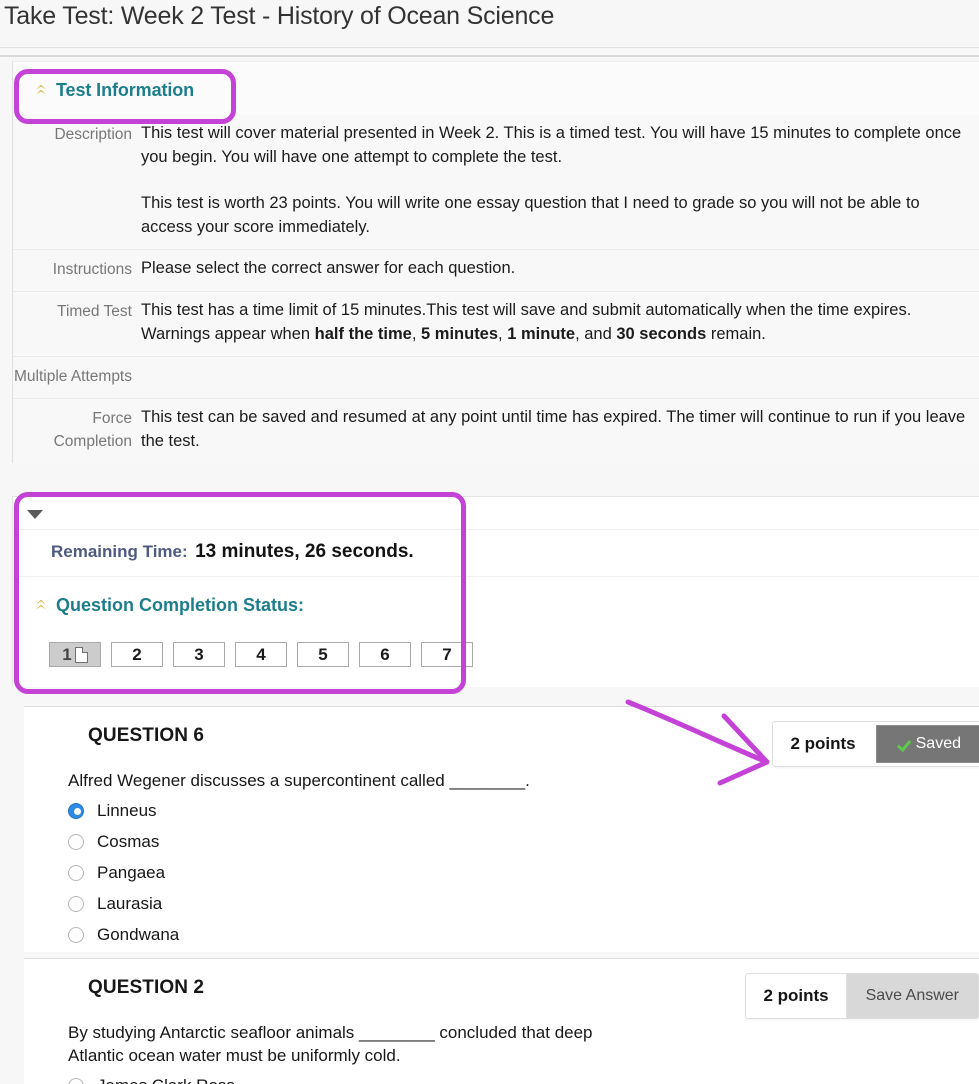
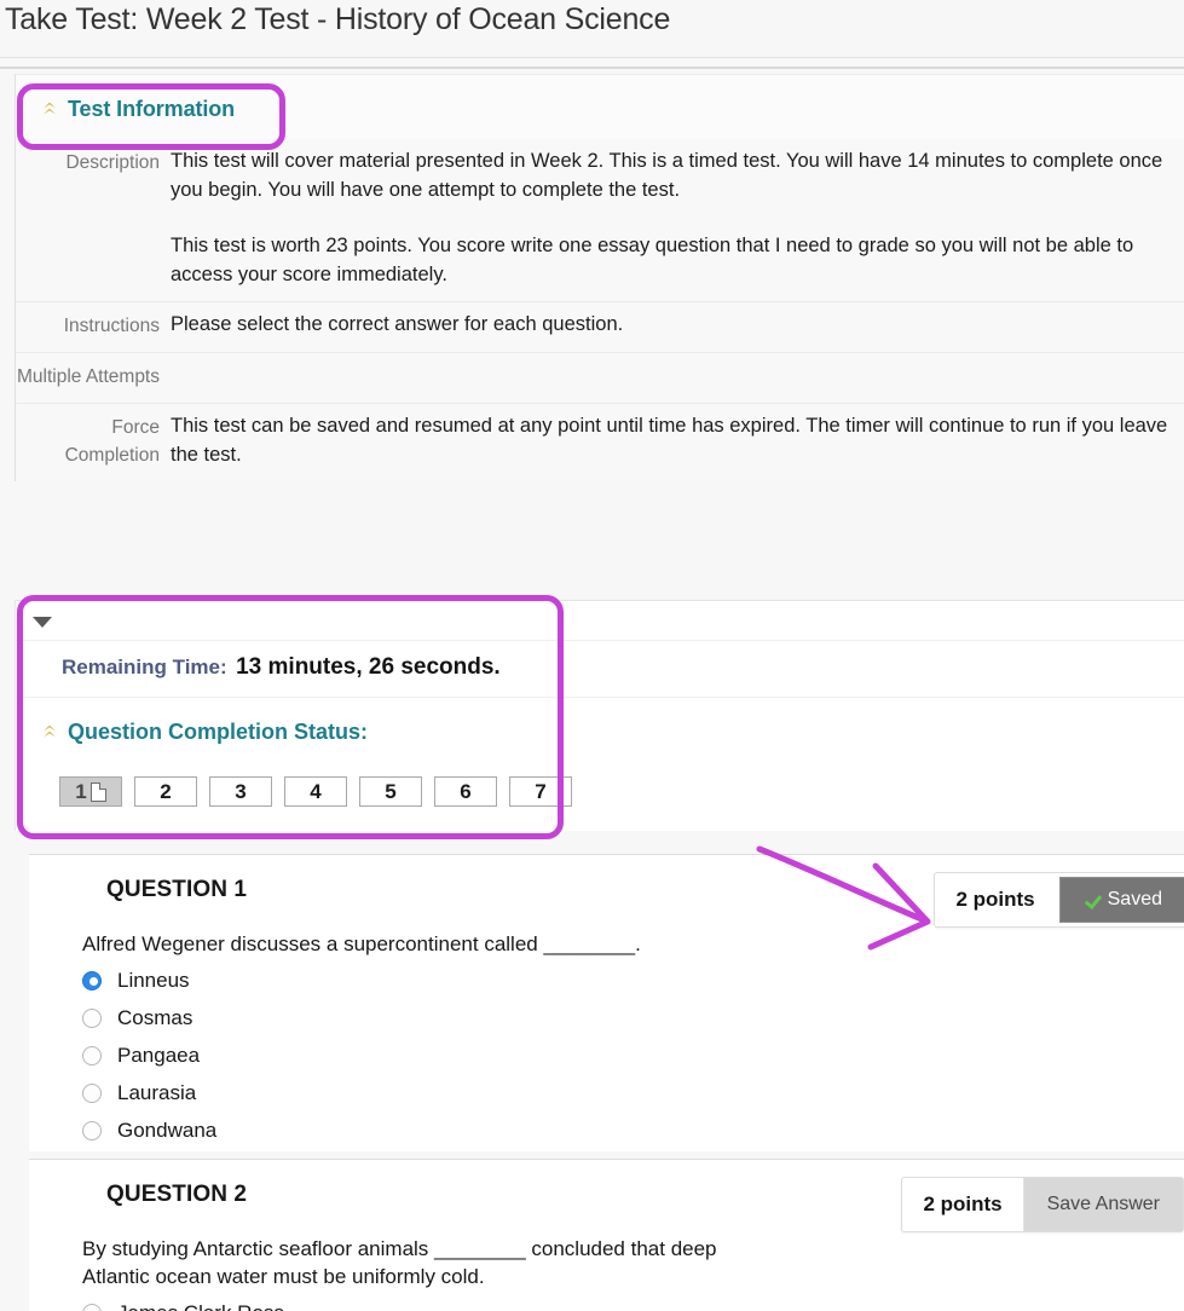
  Take Test: Week 2 Test - History of Ocean Science
  Test Information
  Description
- This test will cover material presented in Week 2. This is a timed test. You will have 15 minutes to complete once you begin. You will have one attempt to complete the test.
+ This test will cover material presented in Week 2. This is a timed test. You will have 14 minutes to complete once you begin. You will have one attempt to complete the test.
- This test is worth 23 points. You will write one essay question that I need to grade so you will not be able to access your score immediately.
+ This test is worth 23 points. You score write one essay question that I need to grade so you will not be able to access your score immediately.
  Instructions
  Please select the correct answer for each question.
- Timed Test
- This test has a time limit of 15 minutes.This test will save and submit automatically when the time expires.
- Warnings appear when half the time, 5 minutes, 1 minute, and 30 seconds remain.
  Multiple Attempts
  Force Completion
  This test can be saved and resumed at any point until time has expired. The timer will continue to run if you leave the test.
  Remaining Time: 13 minutes, 26 seconds.
  Question Completion Status:
  1
  2
  3
  4
  5
  6
  7
- QUESTION 6
+ QUESTION 1
  2 points
  Saved
  Alfred Wegener discusses a supercontinent called ________.
  Linneus
  Cosmas
  Pangaea
  Laurasia
  Gondwana
  QUESTION 2
  2 points
  Save Answer
  By studying Antarctic seafloor animals ________ concluded that deep
  Atlantic ocean water must be uniformly cold.
